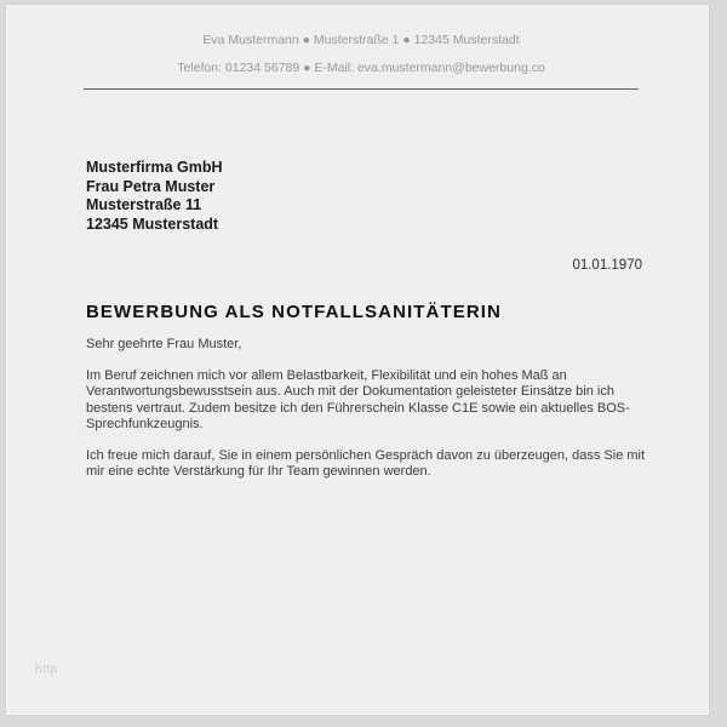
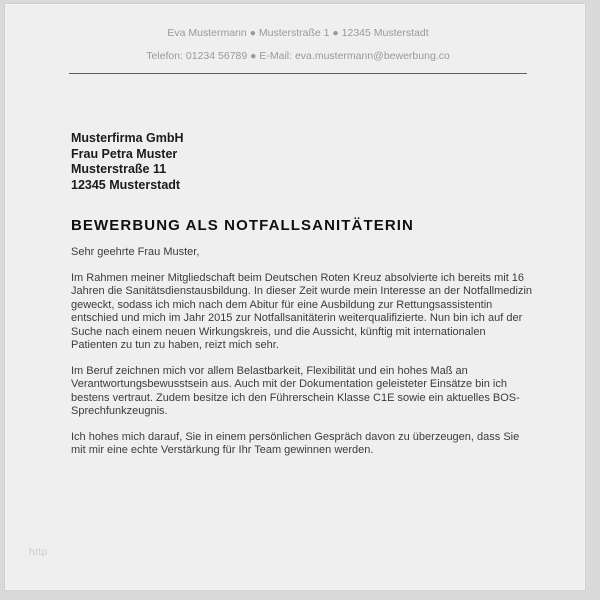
  Eva Mustermann ● Musterstraße 1 ● 12345 Musterstadt
  Telefon: 01234 56789 ● E-Mail: eva.mustermann@bewerbung.co
  Musterfirma GmbH
  Frau Petra Muster
  Musterstraße 11
  12345 Musterstadt
- 01.01.1970
  BEWERBUNG ALS NOTFALLSANITÄTERIN
  Sehr geehrte Frau Muster,
+ Im Rahmen meiner Mitgliedschaft beim Deutschen Roten Kreuz absolvierte ich bereits mit 16 Jahren die Sanitätsdienstausbildung. In dieser Zeit wurde mein Interesse an der Notfallmedizin geweckt, sodass ich mich nach dem Abitur für eine Ausbildung zur Rettungsassistentin entschied und mich im Jahr 2015 zur Notfallsanitäterin weiterqualifizierte. Nun bin ich auf der Suche nach einem neuen Wirkungskreis, und die Aussicht, künftig mit internationalen Patienten zu tun zu haben, reizt mich sehr.
  Im Beruf zeichnen mich vor allem Belastbarkeit, Flexibilität und ein hohes Maß an Verantwortungsbewusstsein aus. Auch mit der Dokumentation geleisteter Einsätze bin ich bestens vertraut. Zudem besitze ich den Führerschein Klasse C1E sowie ein aktuelles BOS-Sprechfunkzeugnis.
- Ich freue mich darauf, Sie in einem persönlichen Gespräch davon zu überzeugen, dass Sie mit mir eine echte Verstärkung für Ihr Team gewinnen werden.
+ Ich hohes mich darauf, Sie in einem persönlichen Gespräch davon zu überzeugen, dass Sie mit mir eine echte Verstärkung für Ihr Team gewinnen werden.
  http
